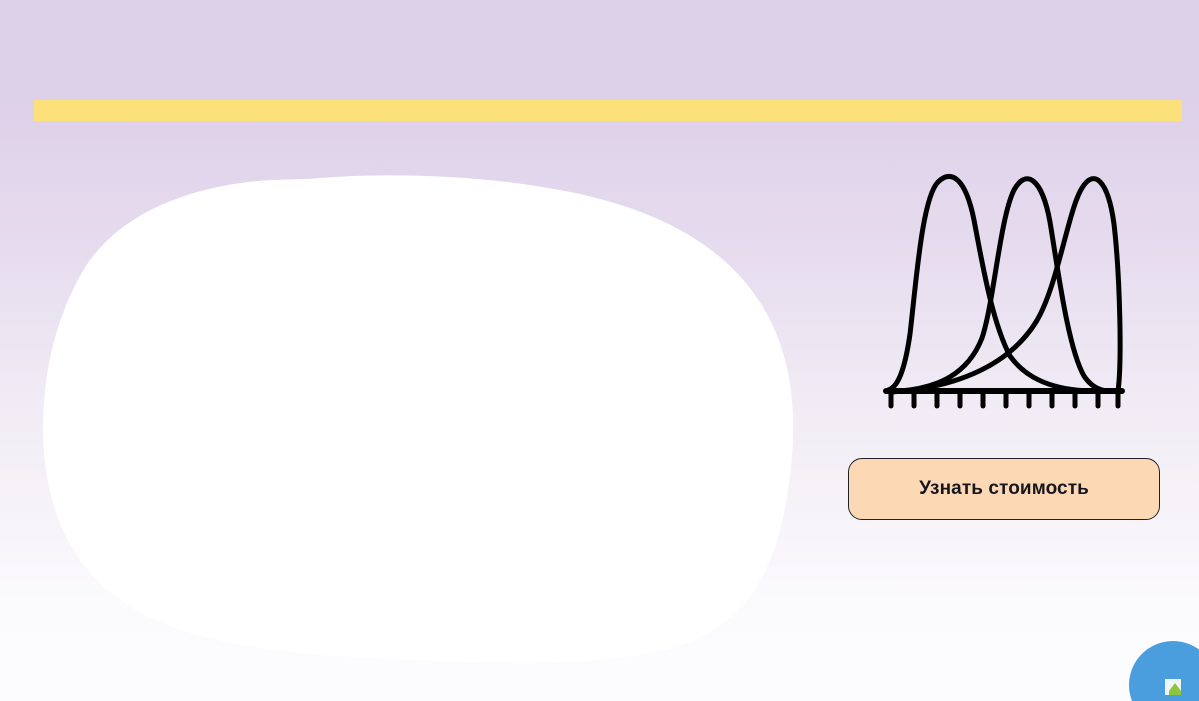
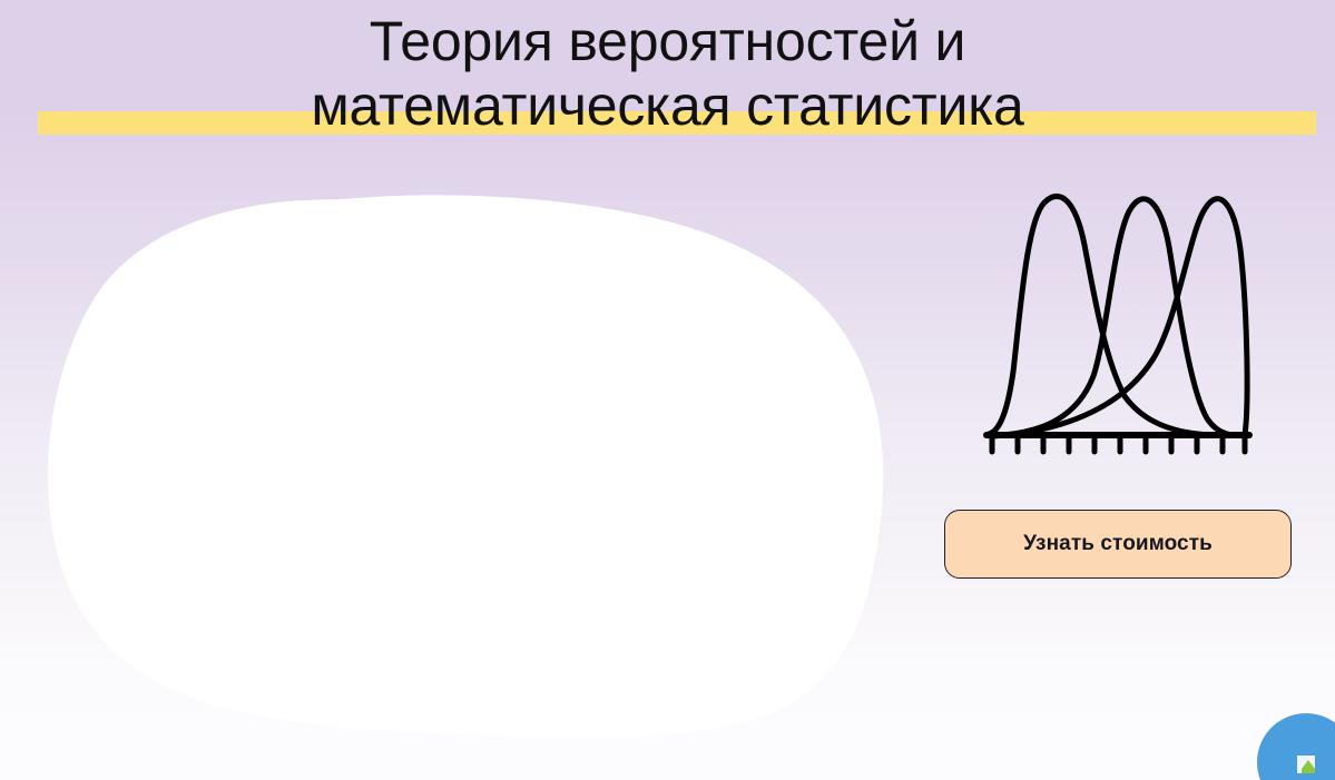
+ Теория вероятностей и
+ математическая статистика
  Узнать стоимость
